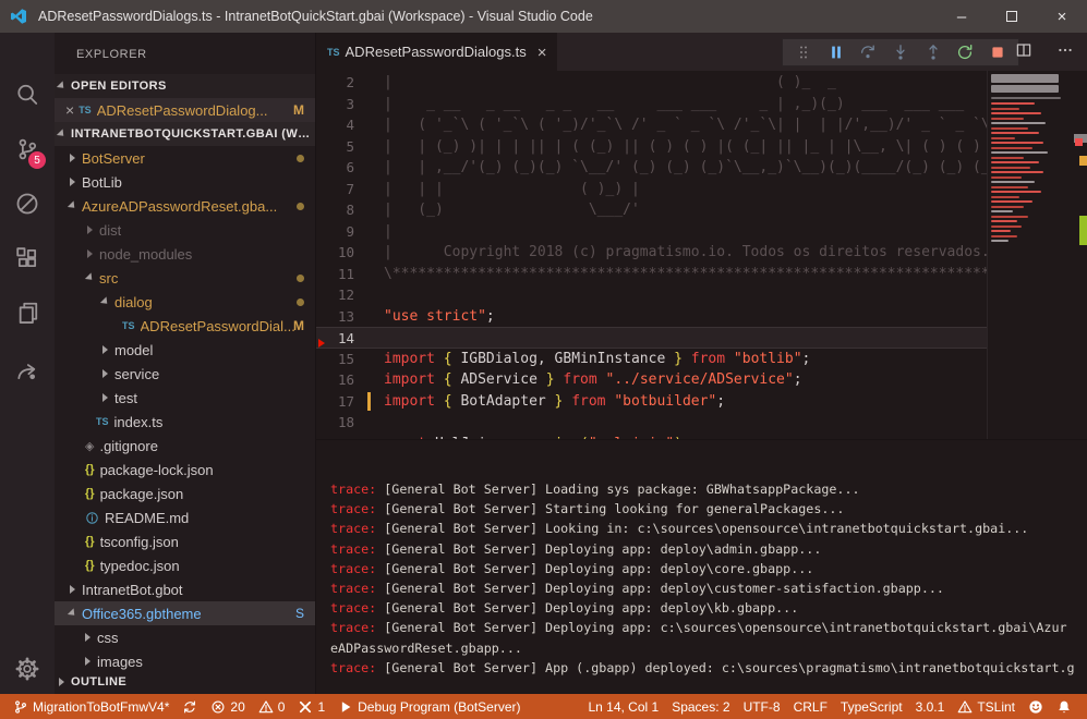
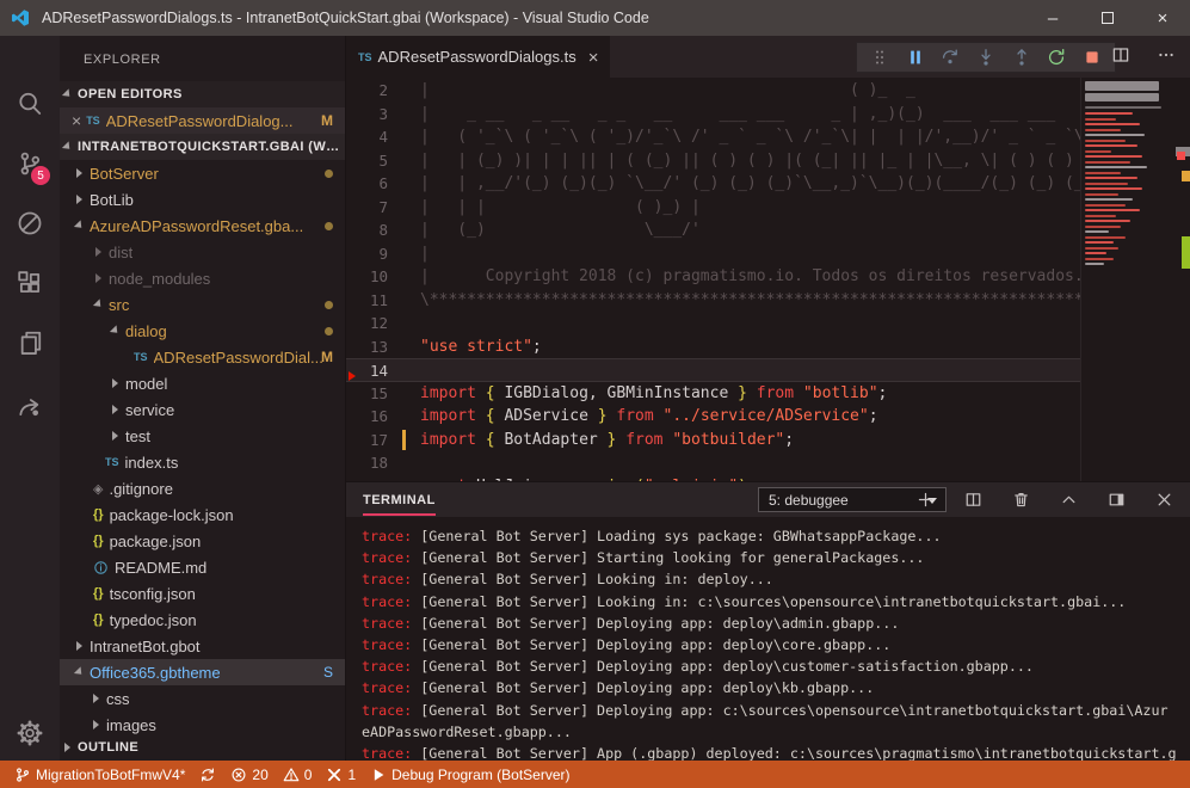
  ADResetPasswordDialogs.ts - IntranetBotQuickStart.gbai (Workspace) - Visual Studio Code
  –
  ×
  5
  EXPLORER
  OPEN EDITORS
  ×
  TS
  ADResetPasswordDialog...
  M
  INTRANETBOTQUICKSTART.GBAI (WO..
  BotServer
  BotLib
  AzureADPasswordReset.gba...
  dist
  node_modules
  src
  dialog
  TS
  ADResetPasswordDial...
  M
  model
  service
  test
  TS
  index.ts
  ◈
  .gitignore
  {}
  package-lock.json
  {}
  package.json
  README.md
  {}
  tsconfig.json
  {}
  typedoc.json
  IntranetBot.gbot
  Office365.gbtheme
  S
  css
  images
  OUTLINE
  TS
  ADResetPasswordDialogs.ts
  ×
  2
  | ( )_ _
  3
  | _ __ _ __ _ _ __ ___ ___ _ | ,_)(_) ___ ___ ___
  4
  | ( '_`\ ( '_`\ ( '_)/'_`\ /' _ ` _ `\ /'_`\| | | |/',__)/' _ ` _ `\
  5
  | | (_) )| | | || | ( (_) || ( ) ( ) |( (_| || |_ | |\__, \| ( ) ( )
  6
  | | ,__/'(_) (_)(_) `\__/' (_) (_) (_)`\__,_)`\__)(_)(____/(_) (_) (_
  7
  | | | ( )_) |
  8
  | (_) \___/'
  9
  |
  10
  | Copyright 2018 (c) pragmatismo.io. Todos os direitos reservados.
  11
  \**********************************************************************
  12
  13
  "use strict";
  14
  15
  import { IGBDialog, GBMinInstance } from "botlib";
  16
  import { ADService } from "../service/ADService";
  17
  import { BotAdapter } from "botbuilder";
  18
+ TERMINAL
+ 5: debuggee
  trace: [General Bot Server] Loading sys package: GBWhatsappPackage...
  trace: [General Bot Server] Starting looking for generalPackages...
+ trace: [General Bot Server] Looking in: deploy...
  trace: [General Bot Server] Looking in: c:\sources\opensource\intranetbotquickstart.gbai...
  trace: [General Bot Server] Deploying app: deploy\admin.gbapp...
  trace: [General Bot Server] Deploying app: deploy\core.gbapp...
  trace: [General Bot Server] Deploying app: deploy\customer-satisfaction.gbapp...
  trace: [General Bot Server] Deploying app: deploy\kb.gbapp...
  trace: [General Bot Server] Deploying app: c:\sources\opensource\intranetbotquickstart.gbai\Azur
  eADPasswordReset.gbapp...
  trace: [General Bot Server] App (.gbapp) deployed: c:\sources\pragmatismo\intranetbotquickstart.g
  MigrationToBotFmwV4*
  20
  0
  1
  Debug Program (BotServer)
- Ln 14, Col 1
- Spaces: 2
- UTF-8
- CRLF
- TypeScript
- 3.0.1
- TSLint
